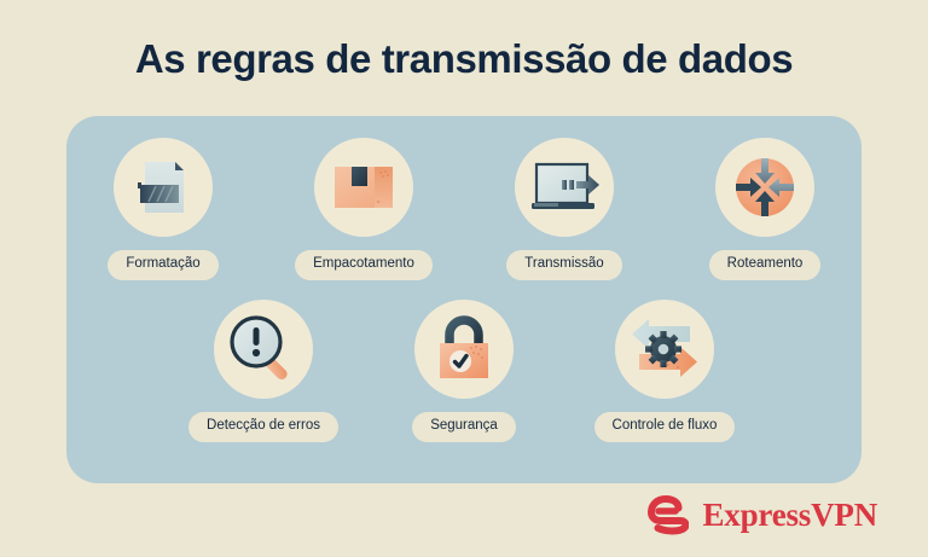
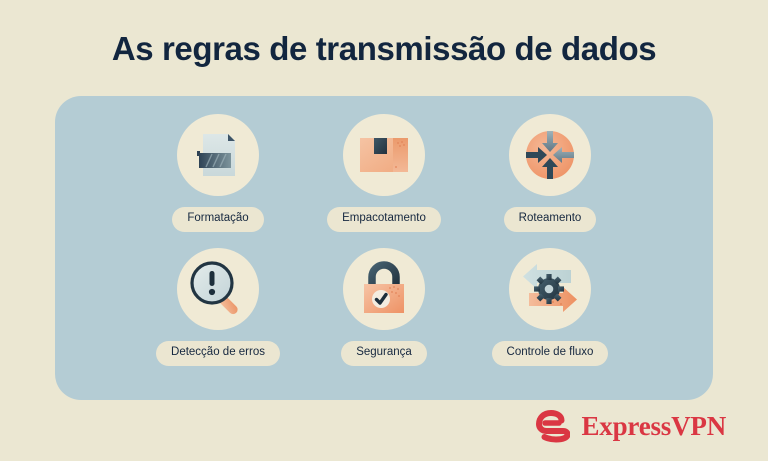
  As regras de transmissão de dados
  Formatação
  Empacotamento
- Transmissão
  Roteamento
  Detecção de erros
  Segurança
  Controle de fluxo
  ExpressVPN
